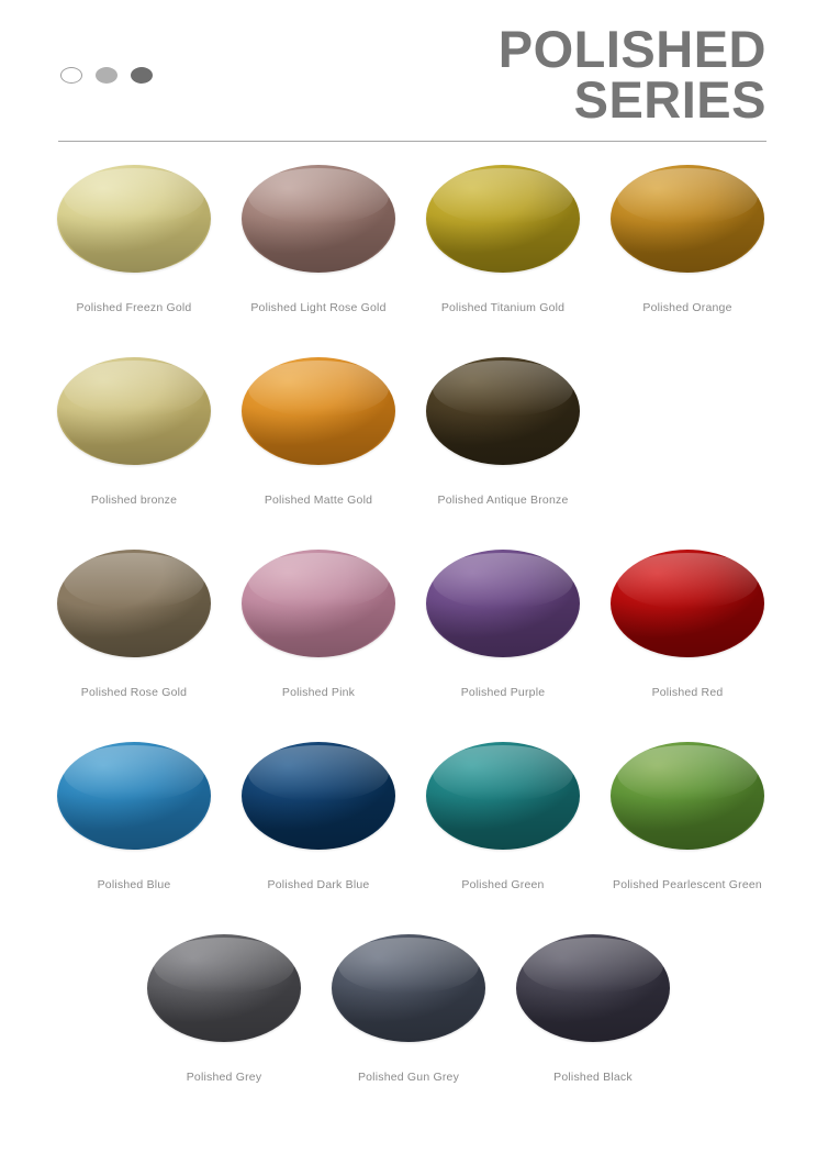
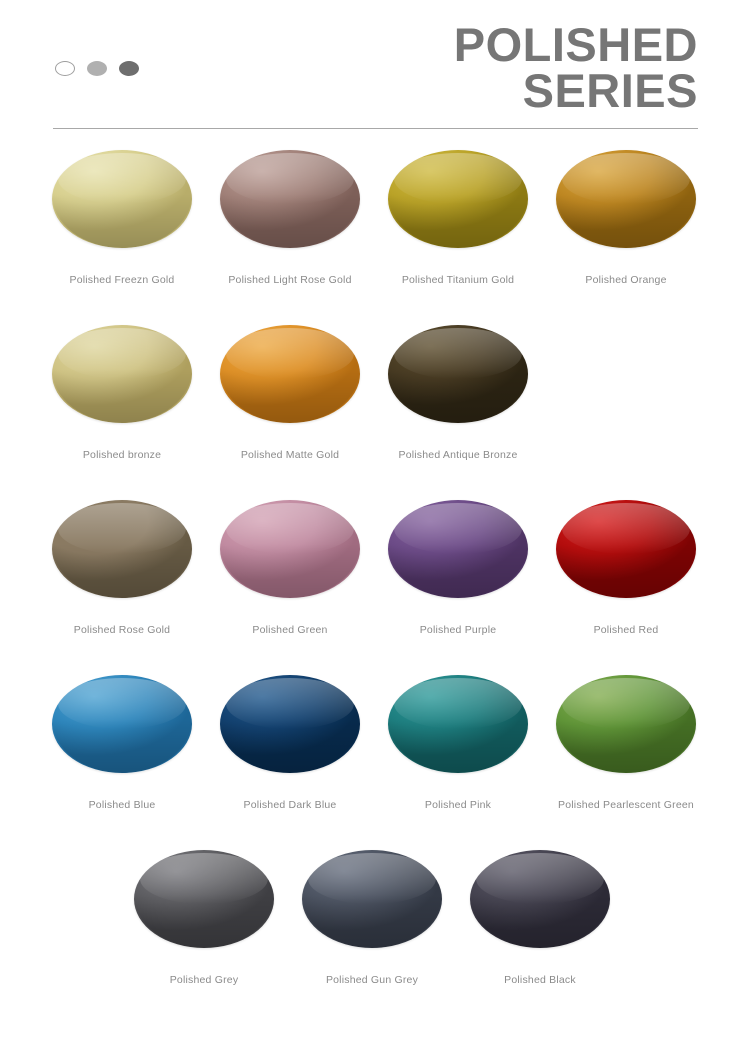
  POLISHED
  SERIES
  Polished Freezn Gold
  Polished Light Rose Gold
  Polished Titanium Gold
  Polished Orange
  Polished bronze
  Polished Matte Gold
  Polished Antique Bronze
  Polished Rose Gold
- Polished Pink
+ Polished Green
  Polished Purple
  Polished Red
  Polished Blue
  Polished Dark Blue
- Polished Green
+ Polished Pink
  Polished Pearlescent Green
  Polished Grey
  Polished Gun Grey
  Polished Black
